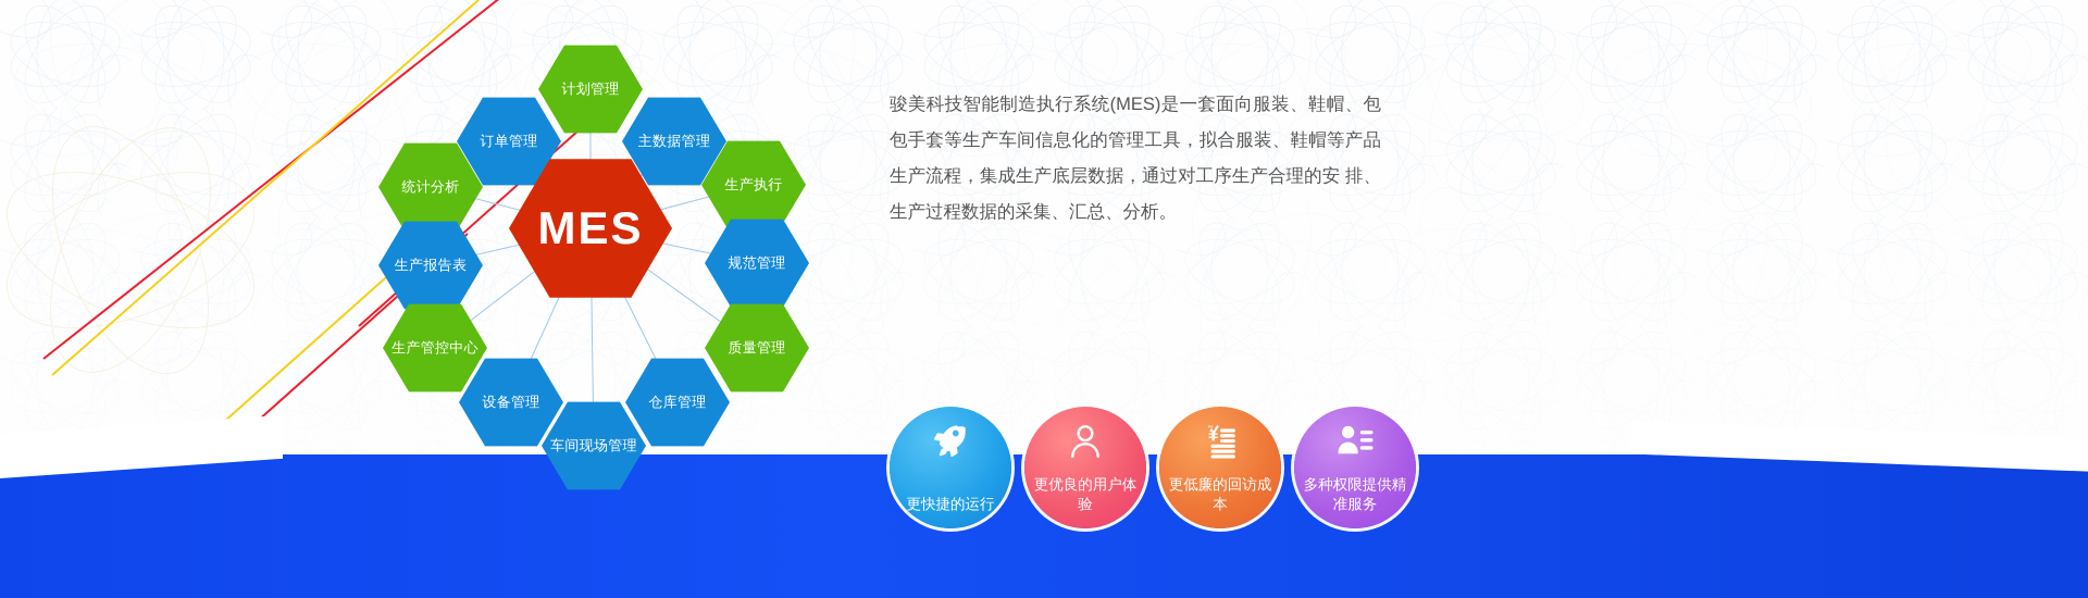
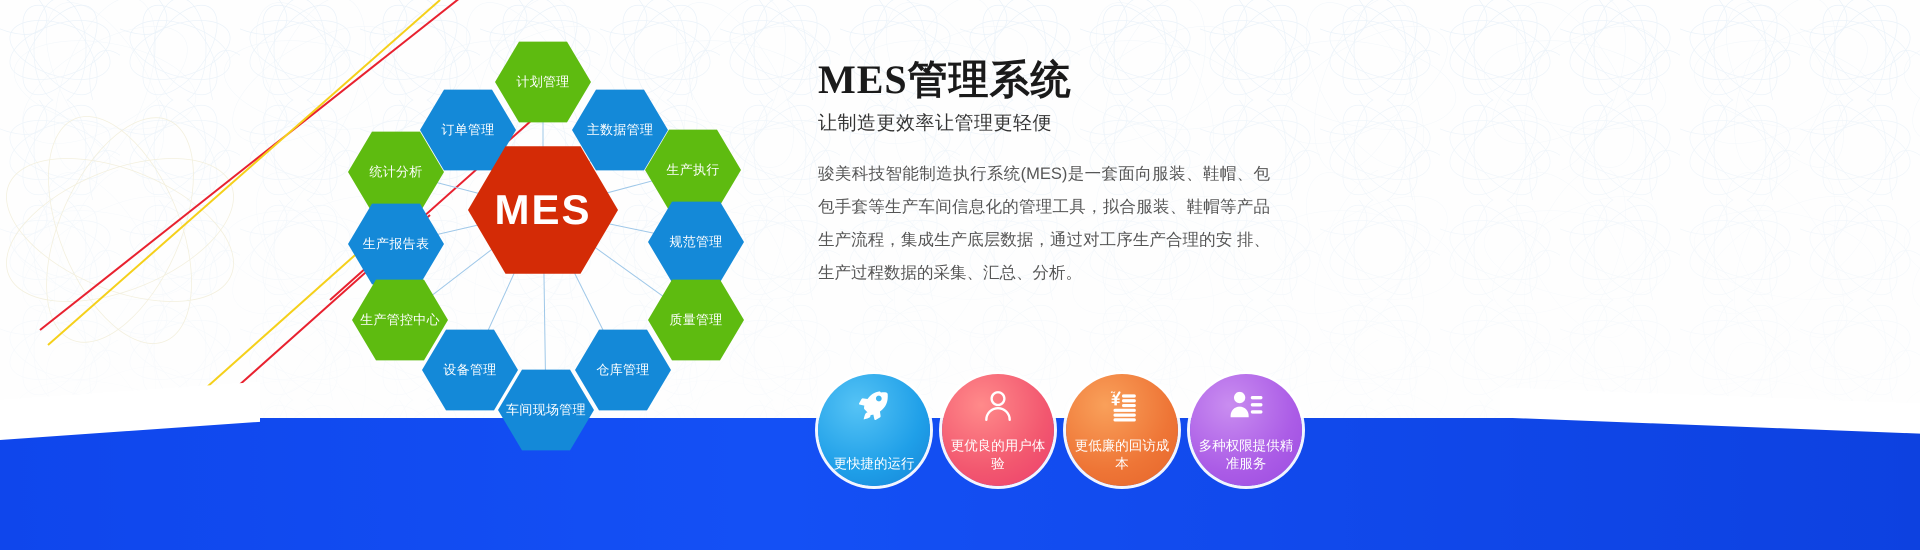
  计划管理
  订单管理
  主数据管理
  统计分析
  生产执行
  生产报告表
  规范管理
  生产管控中心
  质量管理
  设备管理
  仓库管理
  车间现场管理
  MES
+ MES管理系统
+ 让制造更效率让管理更轻便
  骏美科技智能制造执行系统(MES)是一套面向服装、鞋帽、包包手套等生产车间信息化的管理工具，拟合服装、鞋帽等产品生产流程，集成生产底层数据，通过对工序生产合理的安 排、生产过程数据的采集、汇总、分析。
  更快捷的运行
  更优良的用户体验
  更低廉的回访成本
  多种权限提供精准服务
